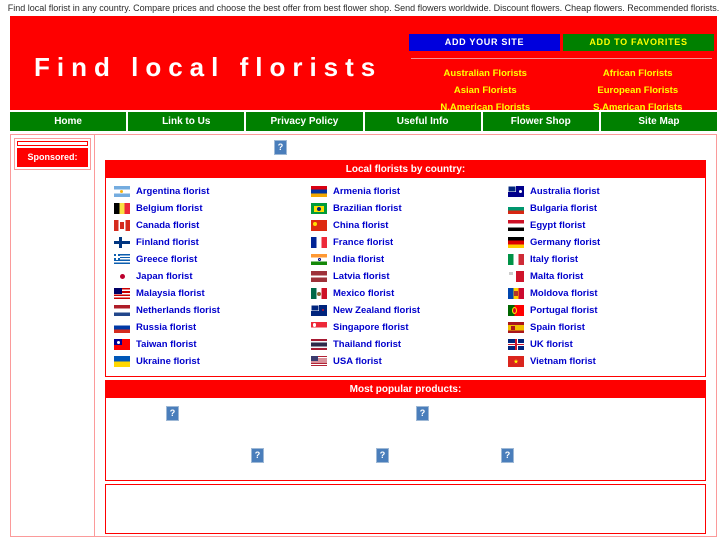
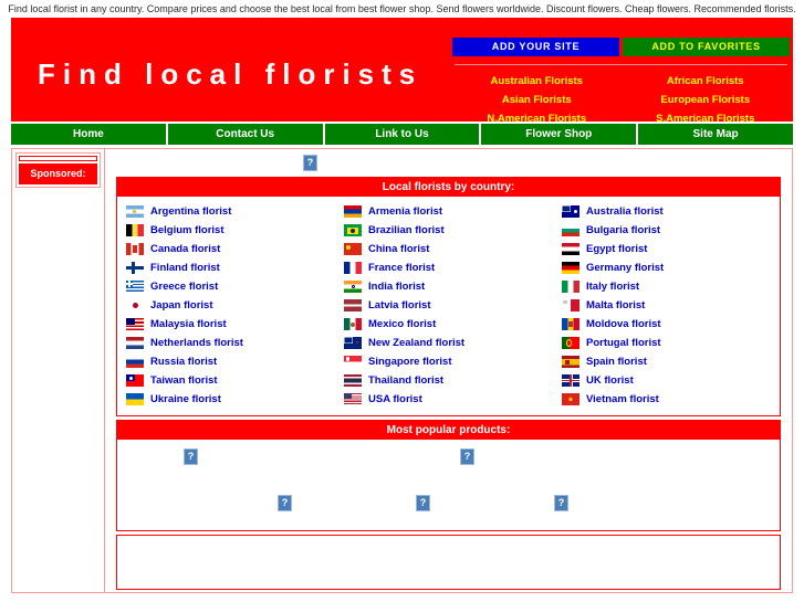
- Find local florist in any country. Compare prices and choose the best offer from best flower shop. Send flowers worldwide. Discount flowers. Cheap flowers. Recommended florists.
+ Find local florist in any country. Compare prices and choose the best local from best flower shop. Send flowers worldwide. Discount flowers. Cheap flowers. Recommended florists.
  Find local florists
  ADD YOUR SITE
  ADD TO FAVORITES
  Australian Florists
  African Florists
  Asian Florists
  European Florists
  N.American Florists
  S.American Florists
  Home
+ Contact Us
  Link to Us
- Privacy Policy
- Useful Info
  Flower Shop
  Site Map
  Sponsored:
  Local florists by country:
  Argentina florist
  Armenia florist
  Australia florist
  Belgium florist
  Brazilian florist
  Bulgaria florist
  Canada florist
  China florist
  Egypt florist
  Finland florist
  France florist
  Germany florist
  Greece florist
  India florist
  Italy florist
  Japan florist
  Latvia florist
  Malta florist
  Malaysia florist
  Mexico florist
  Moldova florist
  Netherlands florist
  New Zealand florist
  Portugal florist
  Russia florist
  Singapore florist
  Spain florist
  Taiwan florist
  Thailand florist
  UK florist
  Ukraine florist
  USA florist
  Vietnam florist
  Most popular products:
